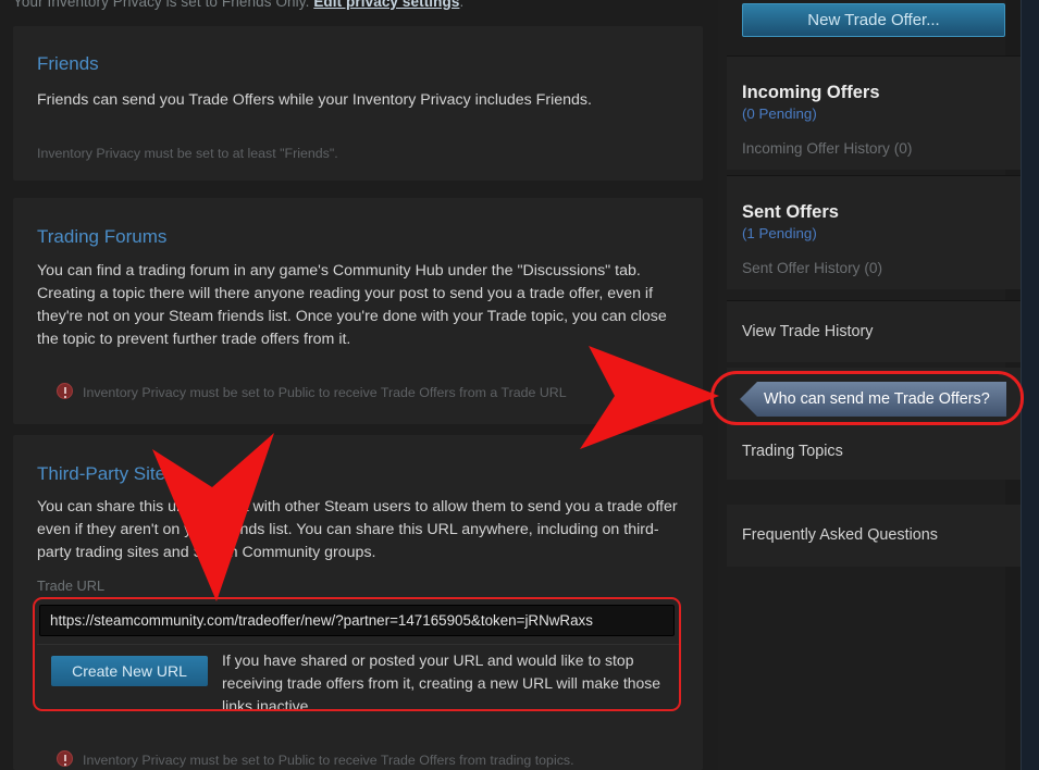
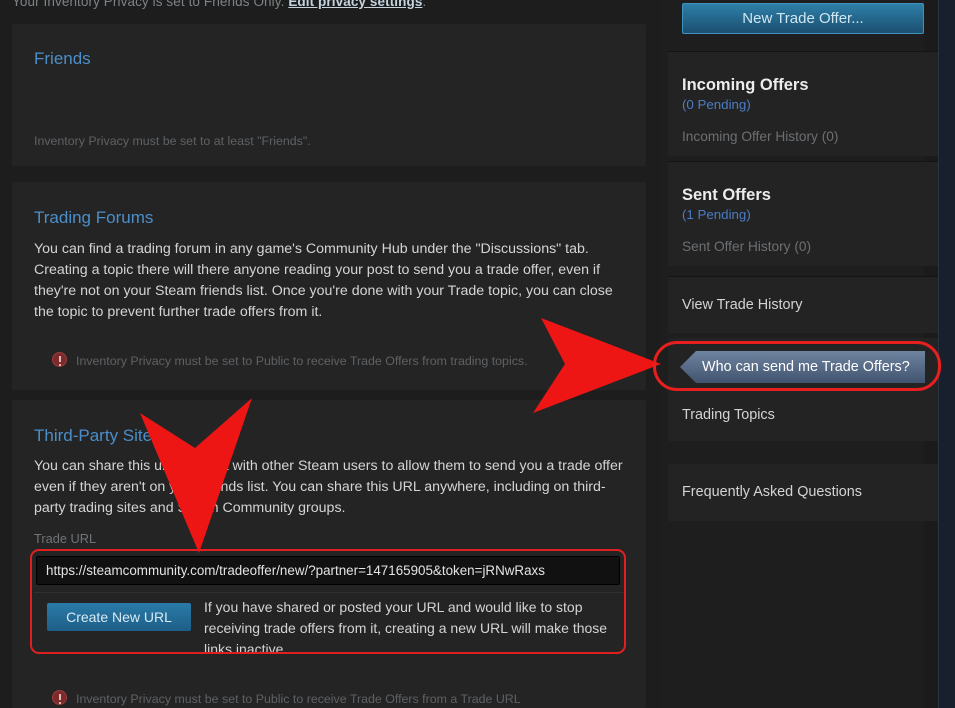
  Your Inventory Privacy is set to Friends Only. Edit privacy settings.
  Friends
- Friends can send you Trade Offers while your Inventory Privacy includes Friends.
  Inventory Privacy must be set to at least "Friends".
  Trading Forums
  You can find a trading forum in any game's Community Hub under the "Discussions" tab. Creating a topic there will there anyone reading your post to send you a trade offer, even if they're not on your Steam friends list. Once you're done with your Trade topic, you can close the topic to prevent further trade offers from it.
- Inventory Privacy must be set to Public to receive Trade Offers from a Trade URL
+ Inventory Privacy must be set to Public to receive Trade Offers from trading topics.
  Third-Party Site
  You can share this u with other Steam users to allow them to send you a trade offer even if they aren't onnds list. You can share this URL anywhere, including on third-party trading sites and Community groups.
  Trade URL
  https://steamcommunity.com/tradeoffer/new/?partner=147165905&token=jRNwRaxs
  Create New URL
  If you have shared or posted your URL and would like to stop receiving trade offers from it, creating a new URL will make those links inactive.
- Inventory Privacy must be set to Public to receive Trade Offers from trading topics.
+ Inventory Privacy must be set to Public to receive Trade Offers from a Trade URL
  New Trade Offer...
  Incoming Offers
  (0 Pending)
  Incoming Offer History (0)
  Sent Offers
  (1 Pending)
  Sent Offer History (0)
  View Trade History
  Who can send me Trade Offers?
  Trading Topics
  Frequently Asked Questions
